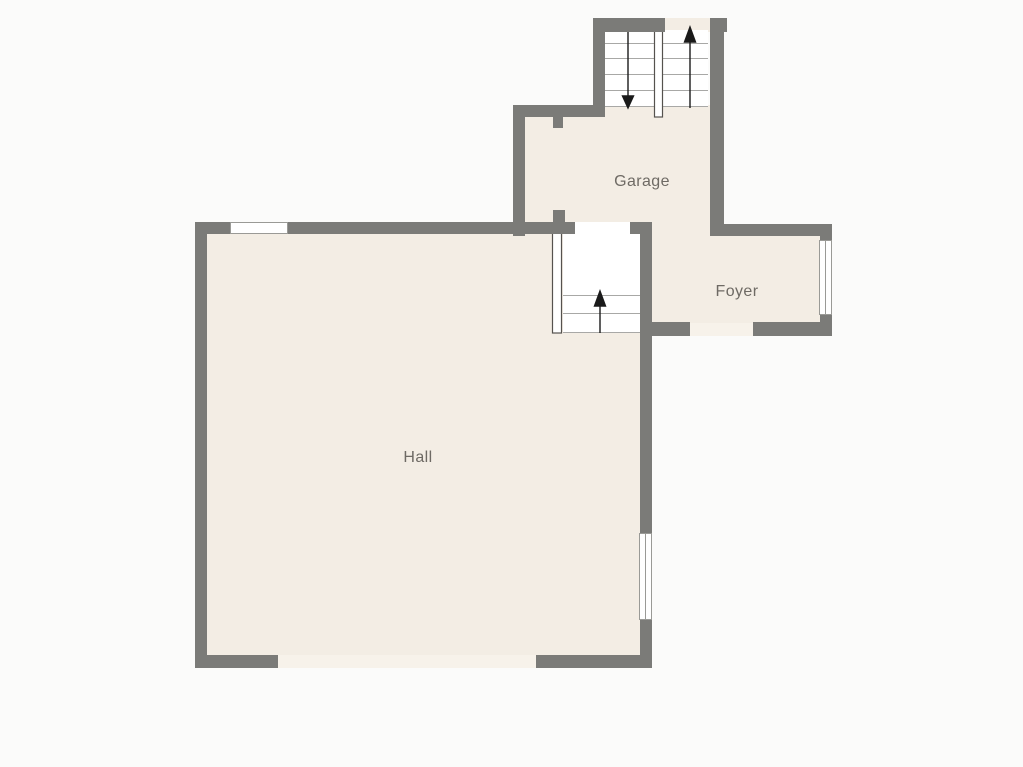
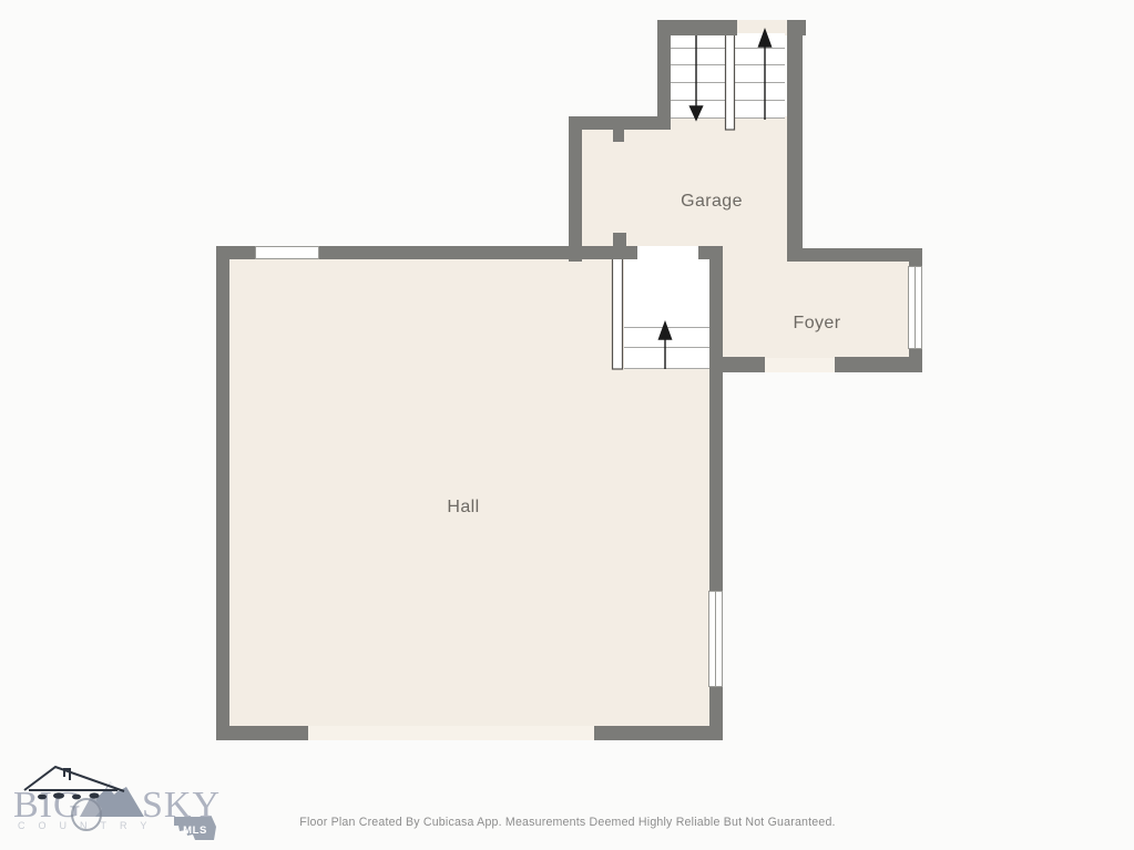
  Garage
  Foyer
  Hall
+ BIG
+ SKY
+ COUNTRY
+ MLS
+ Floor Plan Created By Cubicasa App. Measurements Deemed Highly Reliable But Not Guaranteed.
